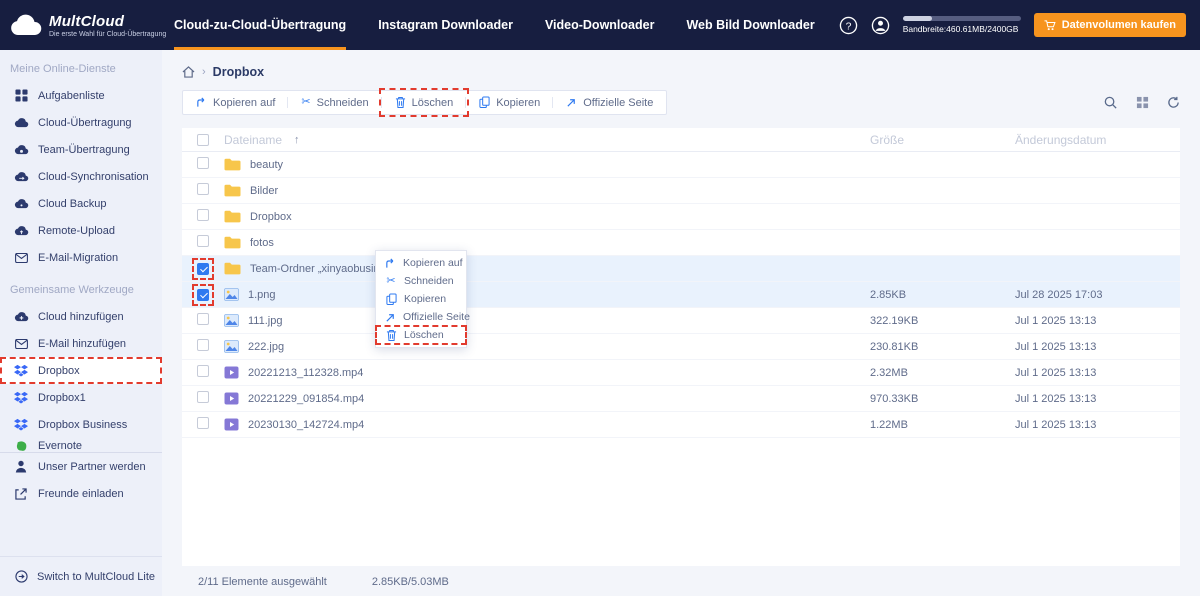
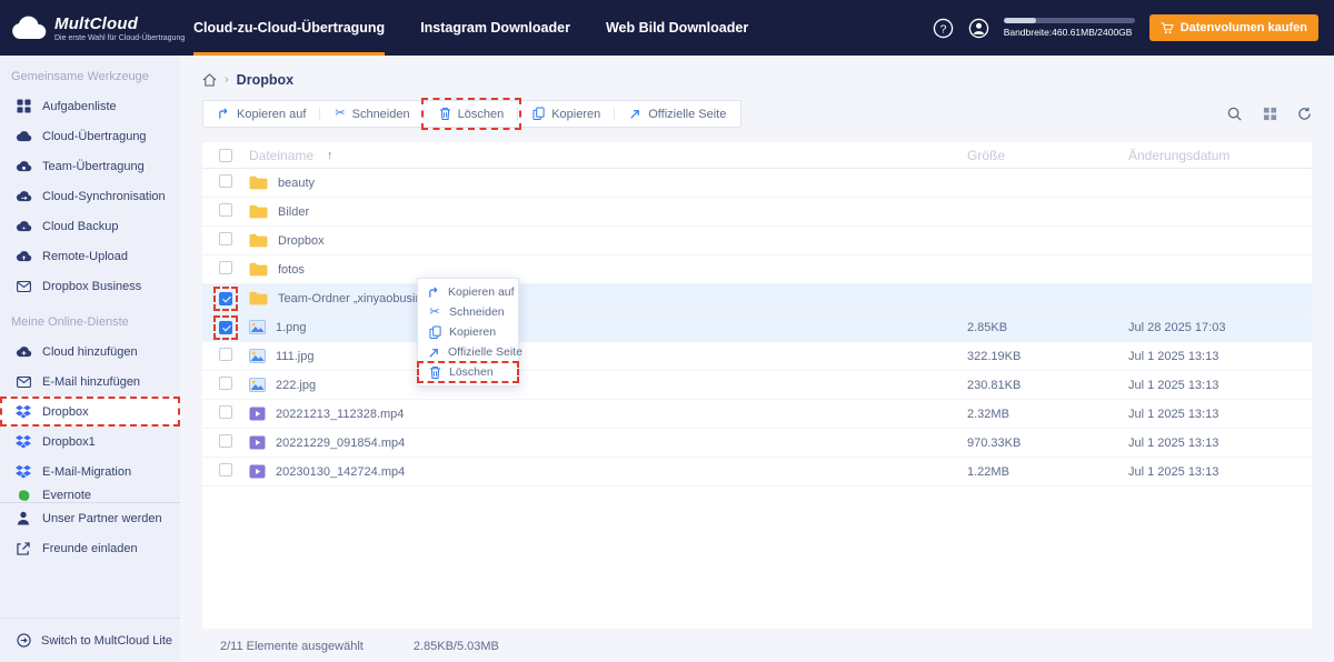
  MultCloud
  Cloud-zu-Cloud-Übertragung
  Instagram Downloader
- Video-Downloader
  Web Bild Downloader
  ?
  Bandbreite:460.61MB/2400GB
  Datenvolumen kaufen
- Meine Online-Dienste
+ Gemeinsame Werkzeuge
  Aufgabenliste
  Cloud-Übertragung
  Team-Übertragung
  Cloud-Synchronisation
  Cloud Backup
  Remote-Upload
- E-Mail-Migration
+ Dropbox Business
- Gemeinsame Werkzeuge
+ Meine Online-Dienste
  Cloud hinzufügen
  E-Mail hinzufügen
  Dropbox
  Dropbox1
- Dropbox Business
+ E-Mail-Migration
  Evernote
  Unser Partner werden
  Freunde einladen
  Switch to MultCloud Lite
  ›
  Dropbox
  Kopieren auf
  ✂
  Schneiden
  Löschen
  Kopieren
  Offizielle Seite
  Dateiname
  ↑
  Größe
  Änderungsdatum
  beauty
  Bilder
  Dropbox
  fotos
  Team-Ordner „xinyaobusi
  1.png
  2.85KB
  Jul 28 2025 17:03
  111.jpg
  322.19KB
  Jul 1 2025 13:13
  222.jpg
  230.81KB
  Jul 1 2025 13:13
  20221213_112328.mp4
  2.32MB
  Jul 1 2025 13:13
  20221229_091854.mp4
  970.33KB
  Jul 1 2025 13:13
  20230130_142724.mp4
  1.22MB
  Jul 1 2025 13:13
  2/11 Elemente ausgewählt
  2.85KB/5.03MB
  Kopieren auf
  ✂
  Schneiden
  Kopieren
  Offizielle Seite
  Löschen
